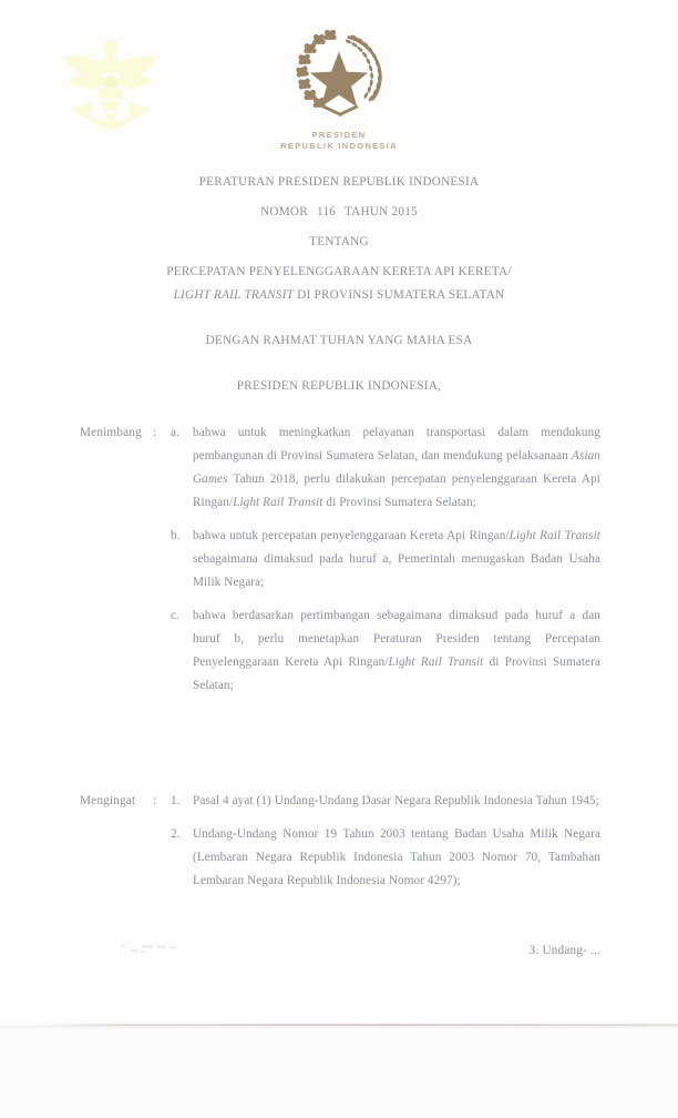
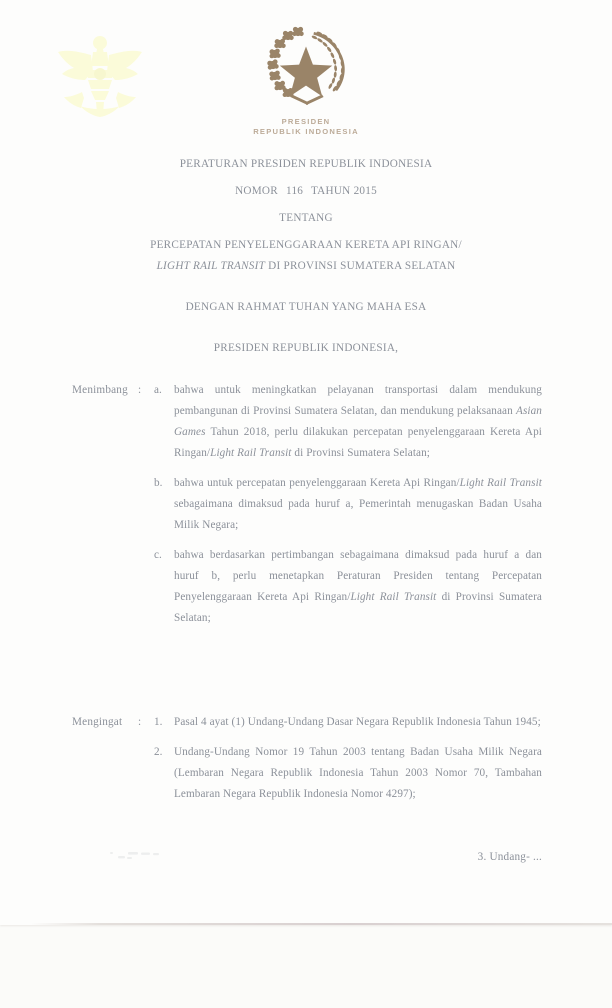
  PRESIDEN
  REPUBLIK INDONESIA
  PERATURAN PRESIDEN REPUBLIK INDONESIA
  NOMOR 116 TAHUN 2015
  TENTANG
- PERCEPATAN PENYELENGGARAAN KERETA API KERETA/
+ PERCEPATAN PENYELENGGARAAN KERETA API RINGAN/
  LIGHT RAIL TRANSIT DI PROVINSI SUMATERA SELATAN
  DENGAN RAHMAT TUHAN YANG MAHA ESA
  PRESIDEN REPUBLIK INDONESIA,
  Menimbang
  :
  a.
  bahwa untuk meningkatkan pelayanan transportasi dalam mendukung pembangunan di Provinsi Sumatera Selatan, dan mendukung pelaksanaan Asian Games Tahun 2018, perlu dilakukan percepatan penyelenggaraan Kereta Api Ringan/Light Rail Transit di Provinsi Sumatera Selatan;
  b.
  bahwa untuk percepatan penyelenggaraan Kereta Api Ringan/Light Rail Transit sebagaimana dimaksud pada huruf a, Pemerintah menugaskan Badan Usaha Milik Negara;
  c.
  bahwa berdasarkan pertimbangan sebagaimana dimaksud pada huruf a dan huruf b, perlu menetapkan Peraturan Presiden tentang Percepatan Penyelenggaraan Kereta Api Ringan/Light Rail Transit di Provinsi Sumatera Selatan;
  Mengingat
  :
  1.
  Pasal 4 ayat (1) Undang-Undang Dasar Negara Republik Indonesia Tahun 1945;
  2.
  Undang-Undang Nomor 19 Tahun 2003 tentang Badan Usaha Milik Negara (Lembaran Negara Republik Indonesia Tahun 2003 Nomor 70, Tambahan Lembaran Negara Republik Indonesia Nomor 4297);
  3. Undang- ...
